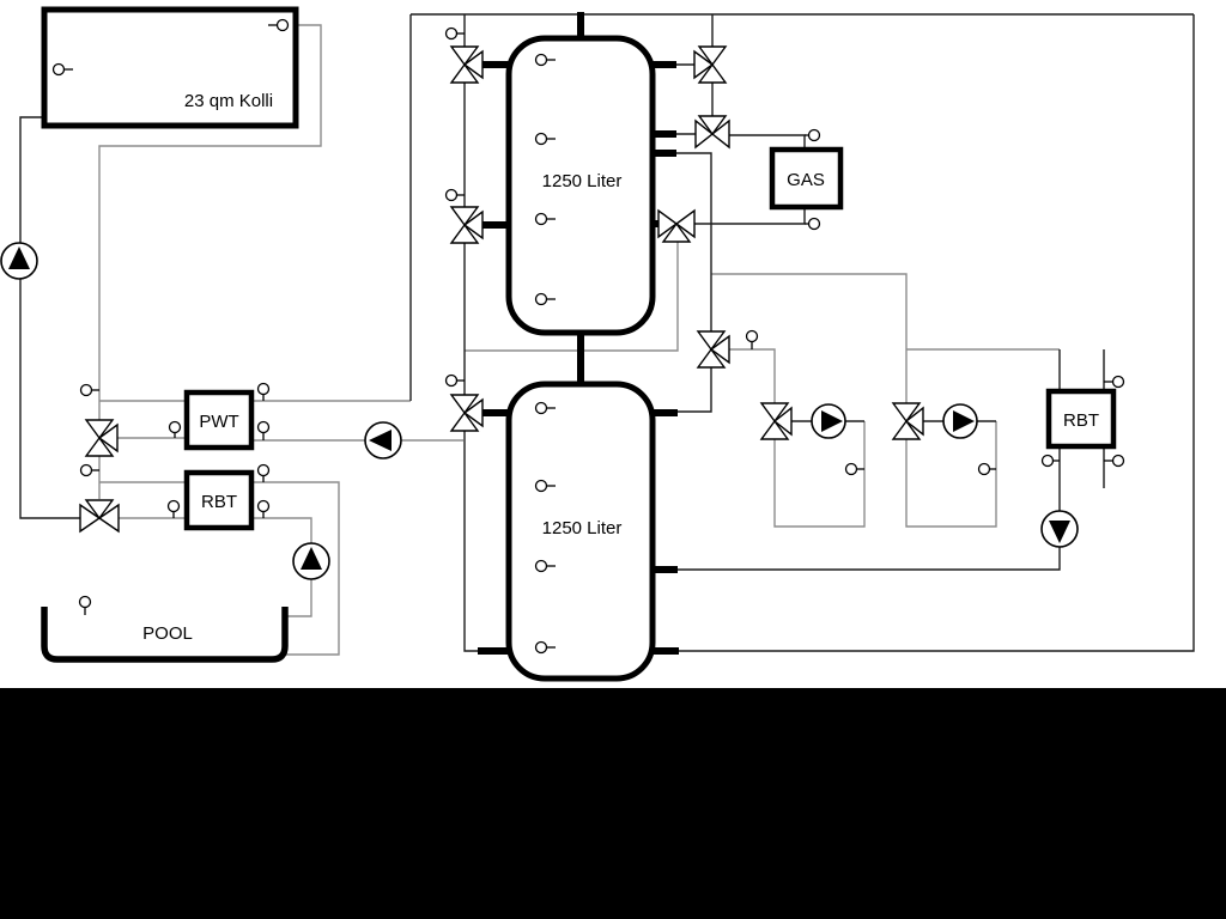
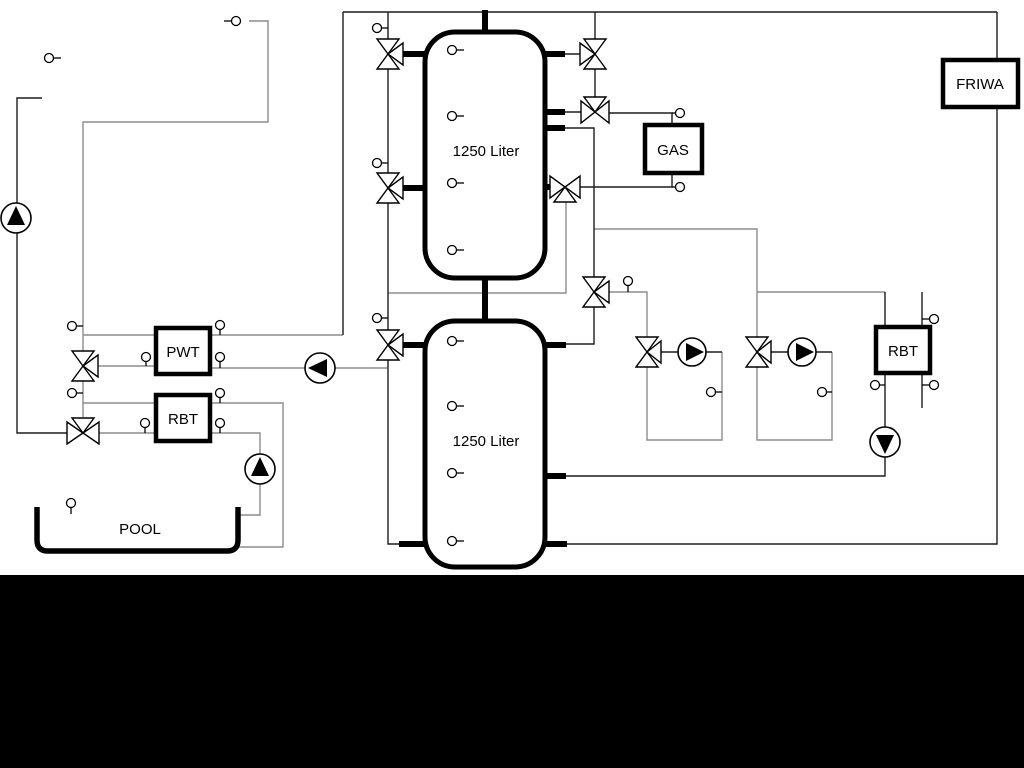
- 23 qm Kolli
  1250 Liter
  1250 Liter
  GAS
+ FRIWA
  PWT
  RBT
  RBT
  POOL
